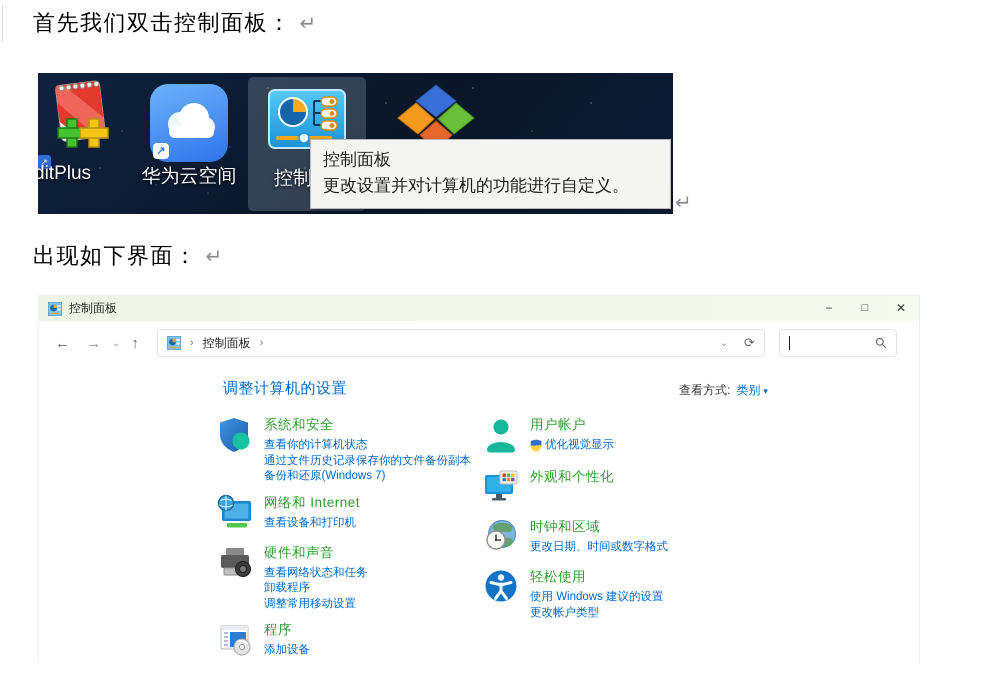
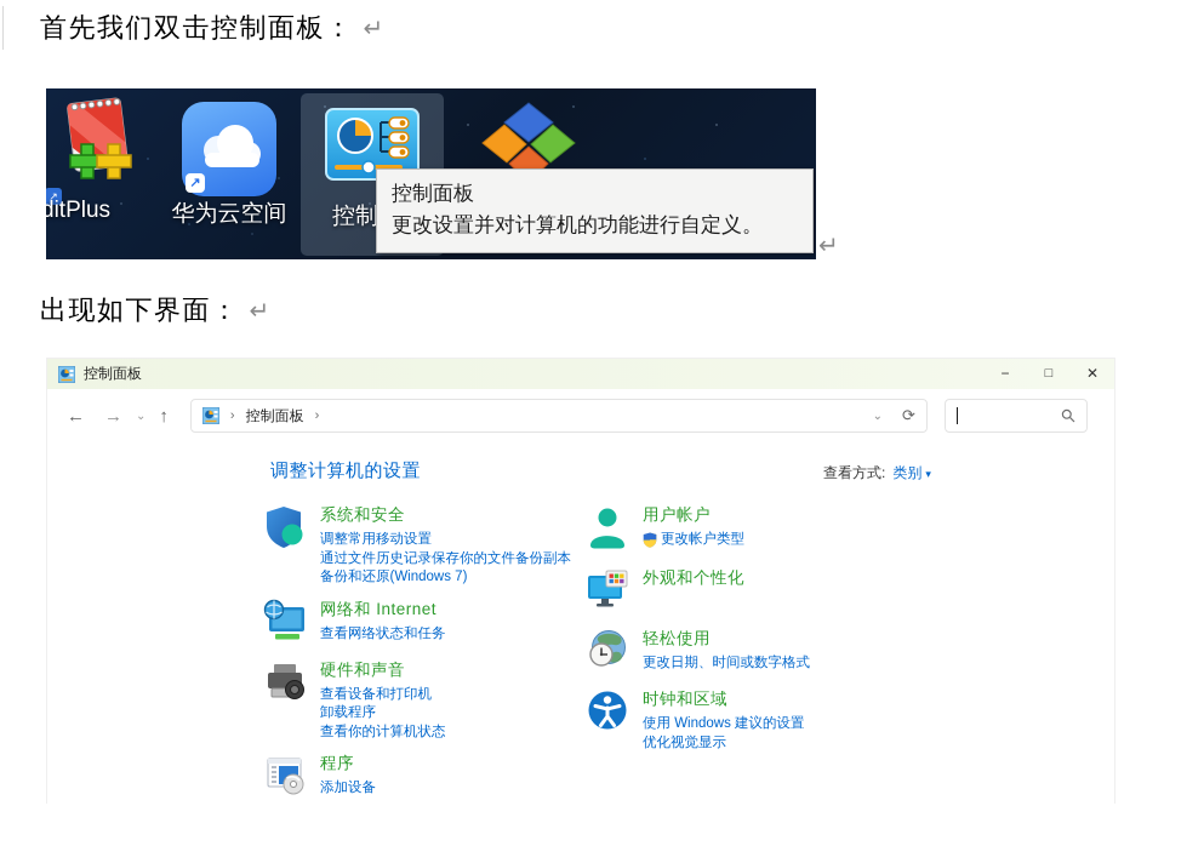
  首先我们双击控制面板： ↵
  ↗
  ditPlus
  ↗
  华为云空间
  控制
  控制面板
  更改设置并对计算机的功能进行自定义。
  ↵
  出现如下界面： ↵
  控制面板
  −
  □
  ✕
  ←
  →
  ⌄
  ↑
  ›
  控制面板
  ›
  ⌄
  ⟳
  调整计算机的设置
  查看方式: 类别 ▾
  系统和安全
- 查看你的计算机状态
+ 调整常用移动设置
  通过文件历史记录保存你的文件备份副本
  备份和还原(Windows 7)
  网络和 Internet
- 查看设备和打印机
+ 查看网络状态和任务
  硬件和声音
- 查看网络状态和任务
+ 查看设备和打印机
  卸载程序
- 调整常用移动设置
+ 查看你的计算机状态
  程序
  添加设备
  用户帐户
- 优化视觉显示
+ 更改帐户类型
  外观和个性化
- 时钟和区域
+ 轻松使用
  更改日期、时间或数字格式
- 轻松使用
+ 时钟和区域
  使用 Windows 建议的设置
- 更改帐户类型
+ 优化视觉显示
